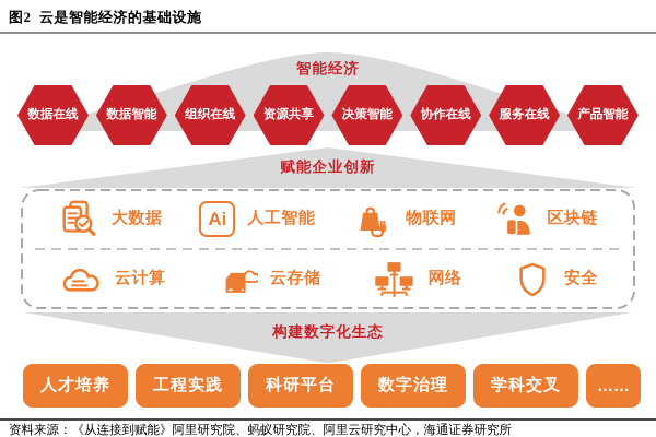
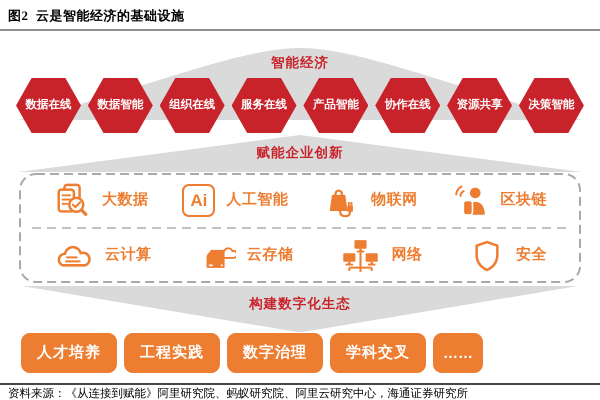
  图2 云是智能经济的基础设施
  智能经济
  数据在线
  数据智能
  组织在线
- 资源共享
+ 服务在线
- 决策智能
+ 产品智能
  协作在线
- 服务在线
+ 资源共享
- 产品智能
+ 决策智能
  赋能企业创新
  大数据
  Ai
  人工智能
  物联网
  区块链
  云计算
  云存储
  网络
  安全
  构建数字化生态
  人才培养
  工程实践
- 科研平台
  数字治理
  学科交叉
  ……
  资料来源：《从连接到赋能》阿里研究院、蚂蚁研究院、阿里云研究中心，海通证券研究所
